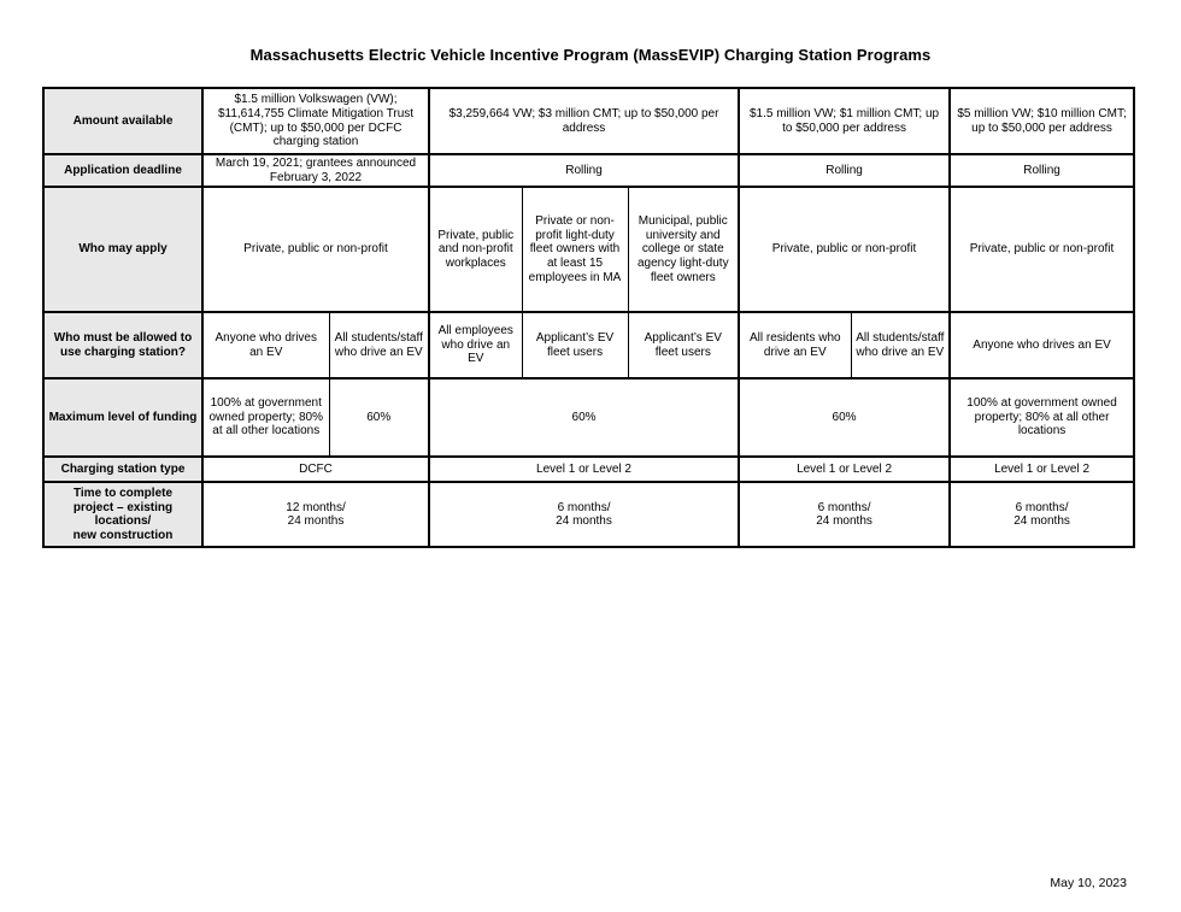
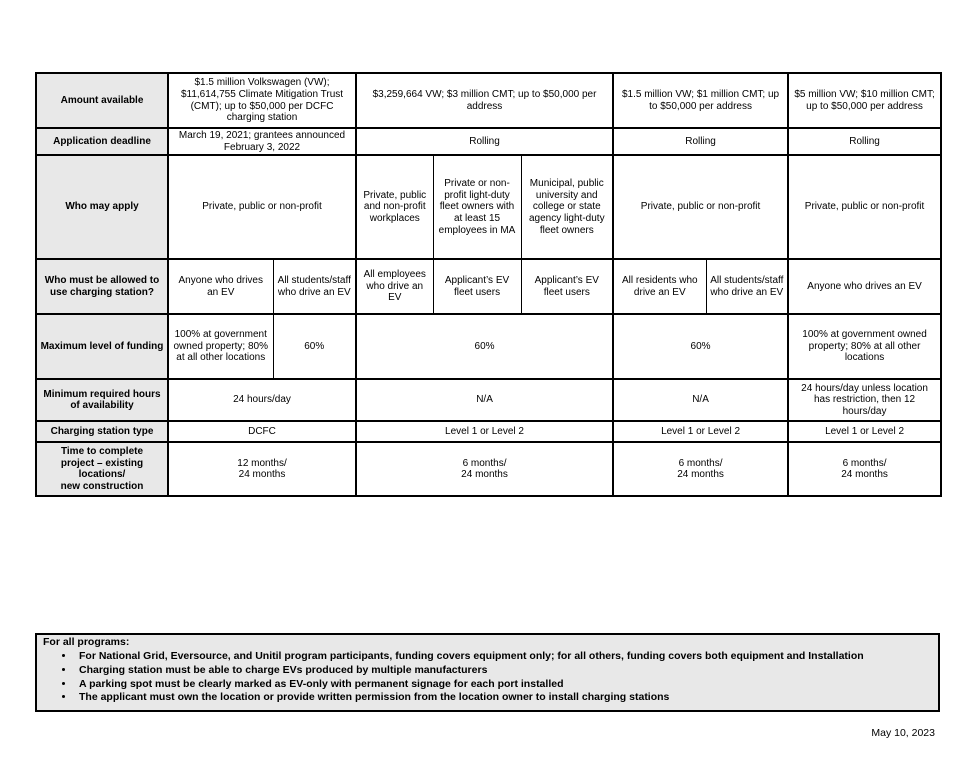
- Massachusetts Electric Vehicle Incentive Program (MassEVIP) Charging Station Programs
  Amount available	$1.5 million Volkswagen (VW); $11,614,755 Climate Mitigation Trust (CMT); up to $50,000 per DCFC charging station	$3,259,664 VW; $3 million CMT; up to $50,000 per address	$1.5 million VW; $1 million CMT; up to $50,000 per address	$5 million VW; $10 million CMT; up to $50,000 per address
  Application deadline	March 19, 2021; grantees announced February 3, 2022	Rolling	Rolling	Rolling
  Who may apply	Private, public or non-profit	Private, public and non-profit workplaces	Private or non-profit light-duty fleet owners with at least 15 employees in MA	Municipal, public university and college or state agency light-duty fleet owners	Private, public or non-profit	Private, public or non-profit
  Who must be allowed to use charging station?	Anyone who drives an EV	All students/staff who drive an EV	All employees who drive an EV	Applicant’s EV fleet users	Applicant’s EV fleet users	All residents who drive an EV	All students/staff who drive an EV	Anyone who drives an EV
  Maximum level of funding	100% at government owned property; 80% at all other locations	60%	60%	60%	100% at government owned property; 80% at all other locations
+ Minimum required hours of availability	24 hours/day	N/A	N/A	24 hours/day unless location has restriction, then 12 hours/day
  Charging station type	DCFC	Level 1 or Level 2	Level 1 or Level 2	Level 1 or Level 2
  Time to complete project – existing locations/ new construction	12 months/ 24 months	6 months/ 24 months	6 months/ 24 months	6 months/ 24 months
+ For all programs:
+ For National Grid, Eversource, and Unitil program participants, funding covers equipment only; for all others, funding covers both equipment and Installation
+ Charging station must be able to charge EVs produced by multiple manufacturers
+ A parking spot must be clearly marked as EV-only with permanent signage for each port installed
+ The applicant must own the location or provide written permission from the location owner to install charging stations
  May 10, 2023
